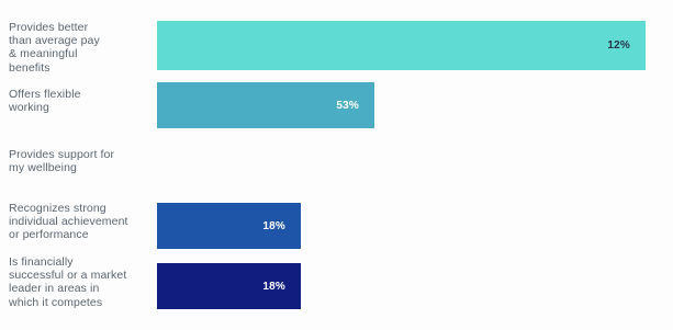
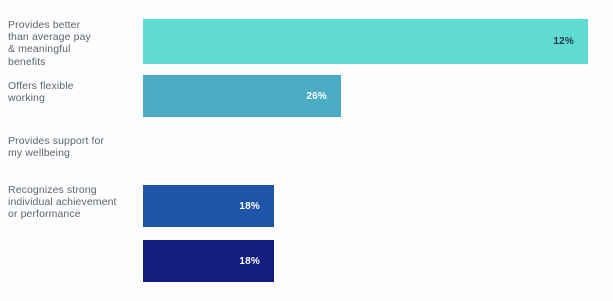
  Provides better
  than average pay
  & meaningful
  benefits
  12%
  Offers flexible
  working
- 53%
+ 26%
  Provides support for
  my wellbeing
  Recognizes strong
  individual achievement
  or performance
  18%
- Is financially
- successful or a market
- leader in areas in
- which it competes
  18%
